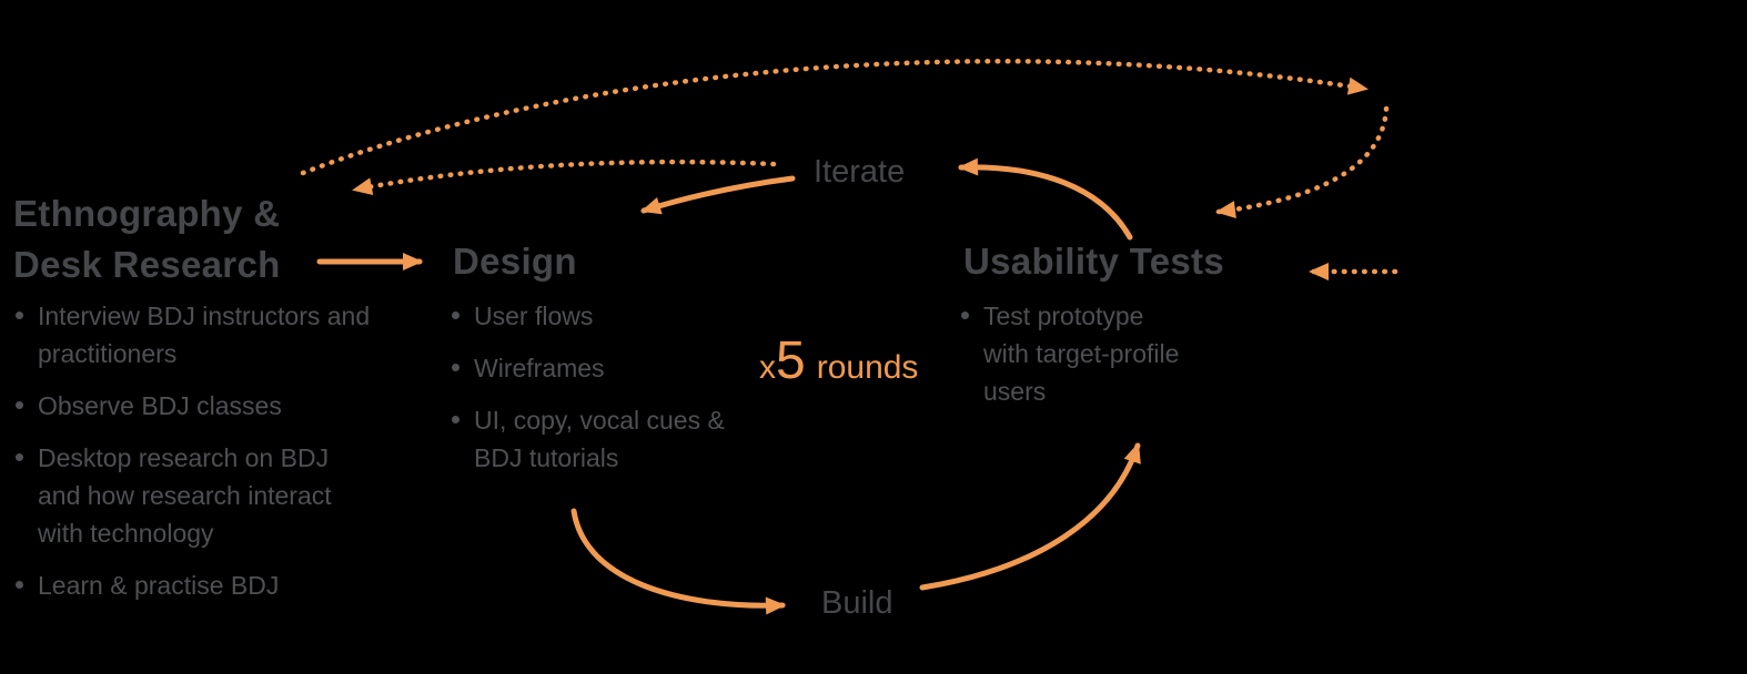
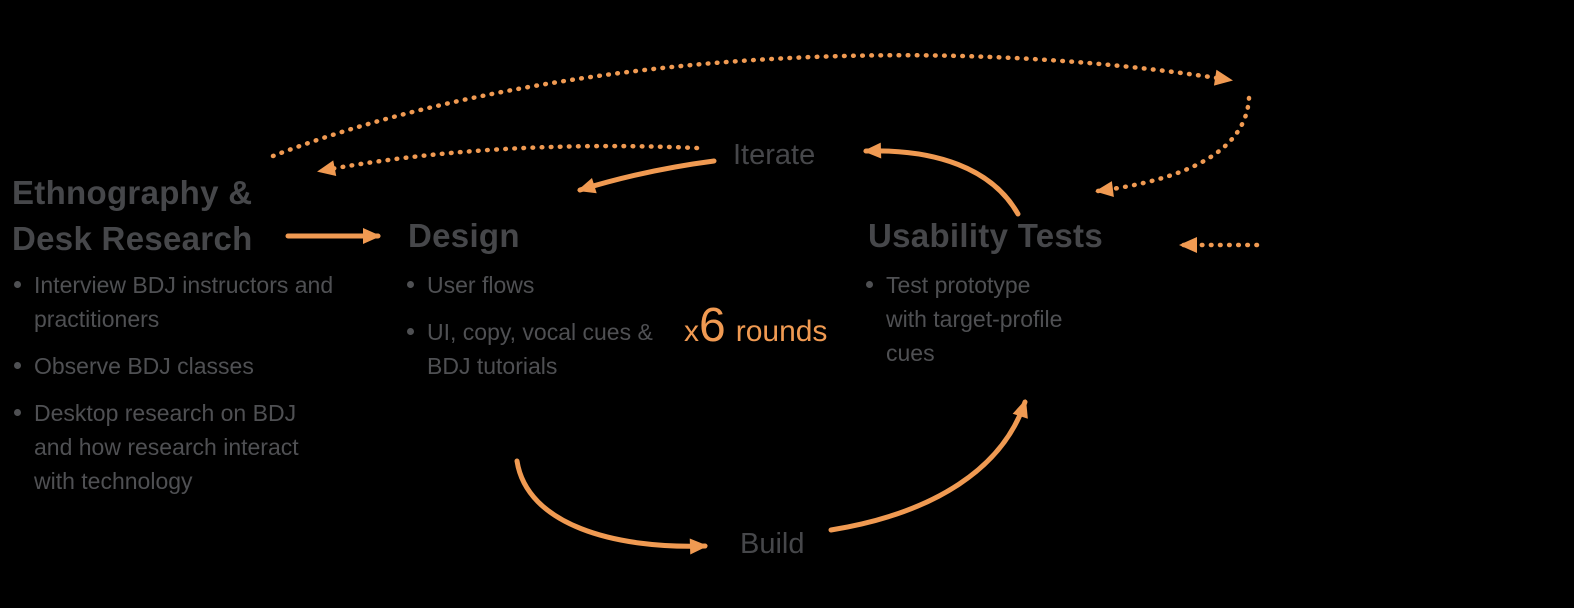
  Ethnography &
  Desk Research
  Interview BDJ instructors and practitioners
  Observe BDJ classes
  Desktop research on BDJ and how research interact with technology
- Learn & practise BDJ
  Design
  User flows
- Wireframes
  UI, copy, vocal cues & BDJ tutorials
  Usability Tests
- Test prototype with target-profile users
+ Test prototype with target-profile cues
  Iterate
  Build
  x
- 5
+ 6
  rounds
